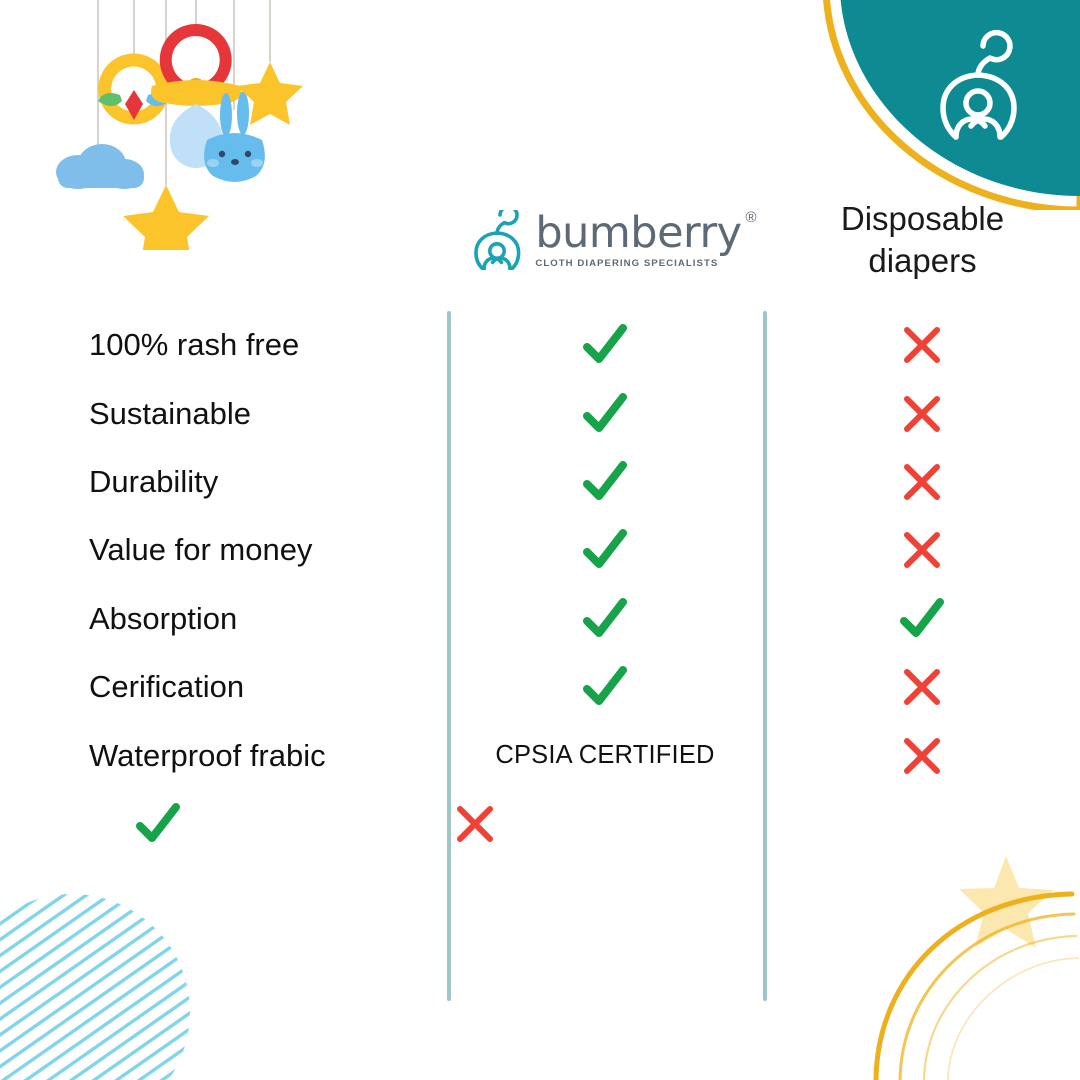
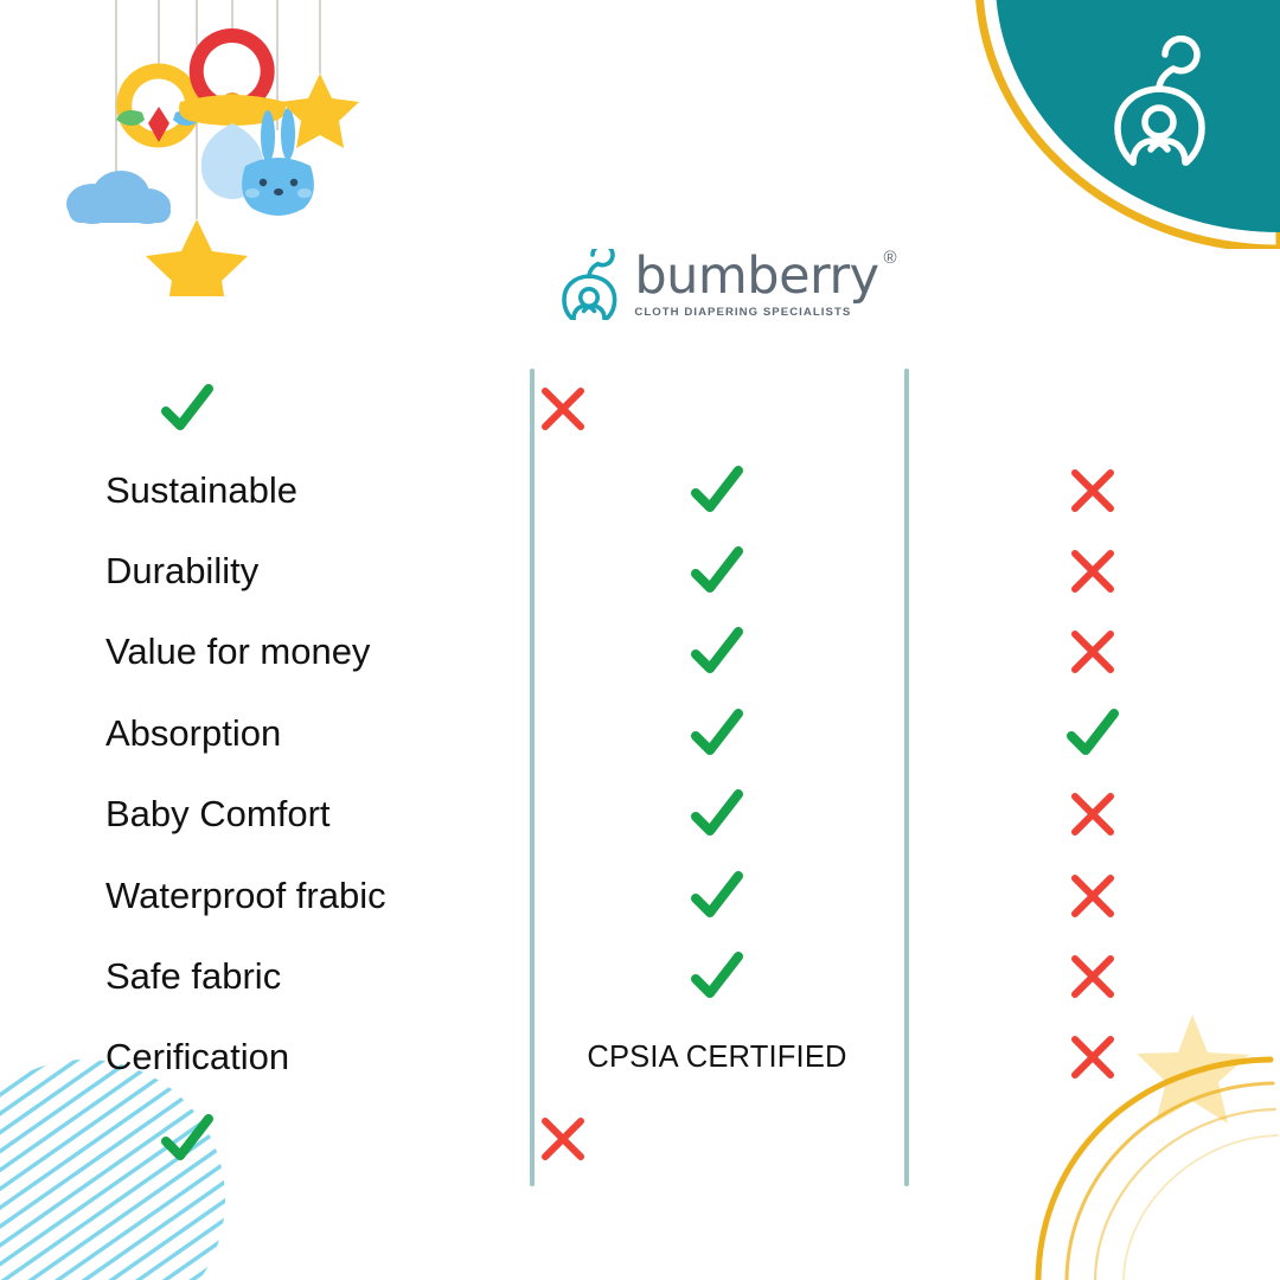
  bumberry
  ®
  CLOTH DIAPERING SPECIALISTS
- Disposable
- diapers
- 100% rash free
  Sustainable
  Durability
  Value for money
  Absorption
+ Baby Comfort
- Cerification
+ Waterproof frabic
+ Safe fabric
- Waterproof frabic
+ Cerification
  CPSIA CERTIFIED
